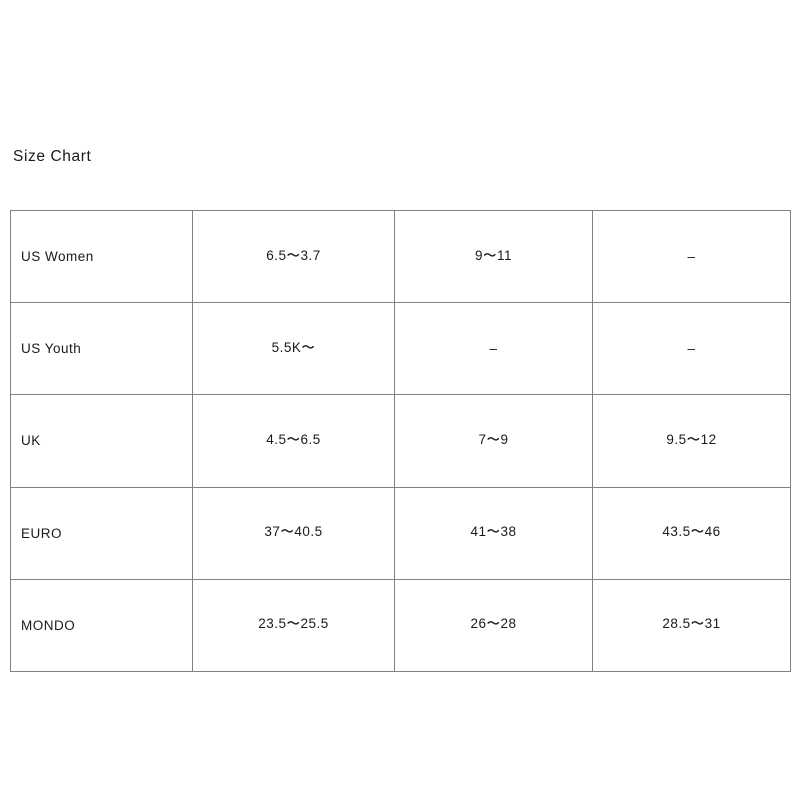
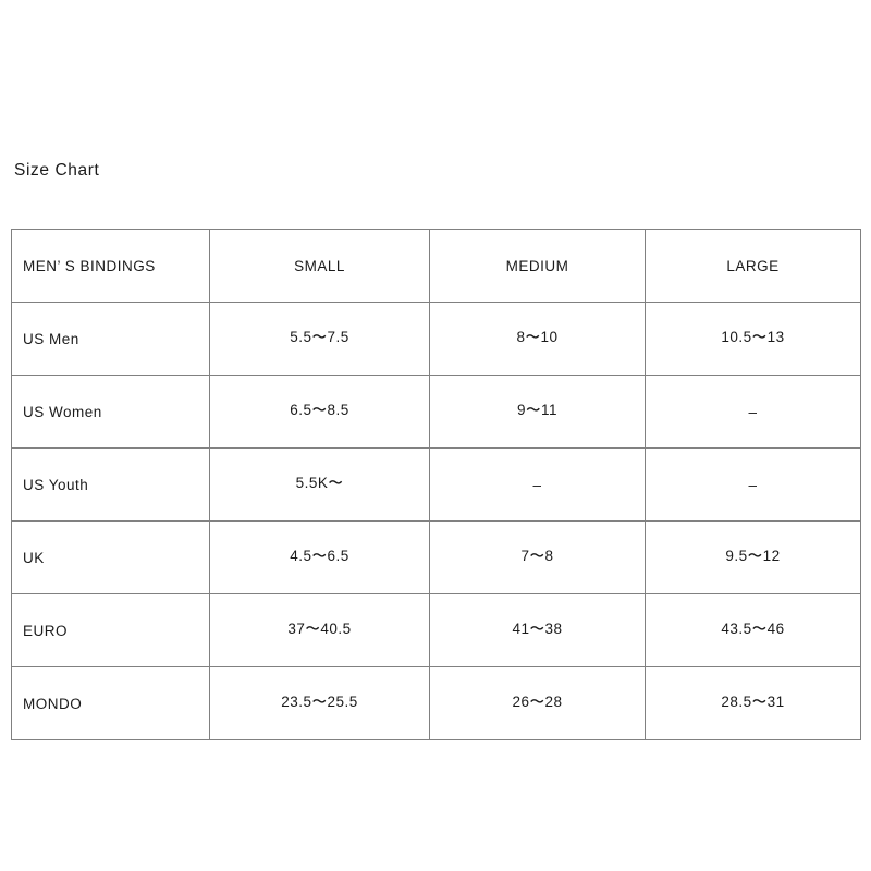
  Size Chart
+ MEN’ S BINDINGS	SMALL	MEDIUM	LARGE
+ US Men	5.5〜7.5	8〜10	10.5〜13
- US Women	6.5〜3.7	9〜11	–
+ US Women	6.5〜8.5	9〜11	–
  US Youth	5.5K〜	–	–
- UK	4.5〜6.5	7〜9	9.5〜12
+ UK	4.5〜6.5	7〜8	9.5〜12
  EURO	37〜40.5	41〜38	43.5〜46
  MONDO	23.5〜25.5	26〜28	28.5〜31
